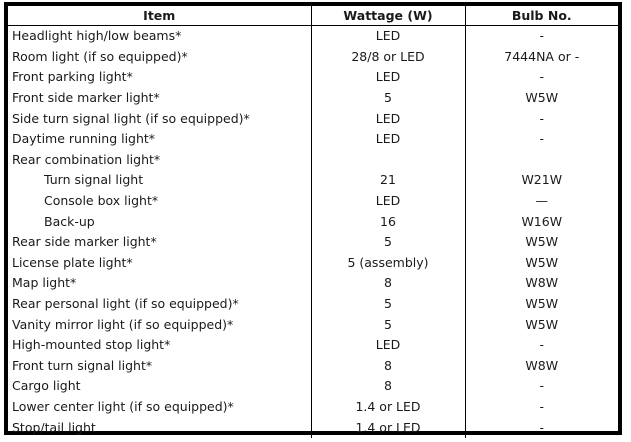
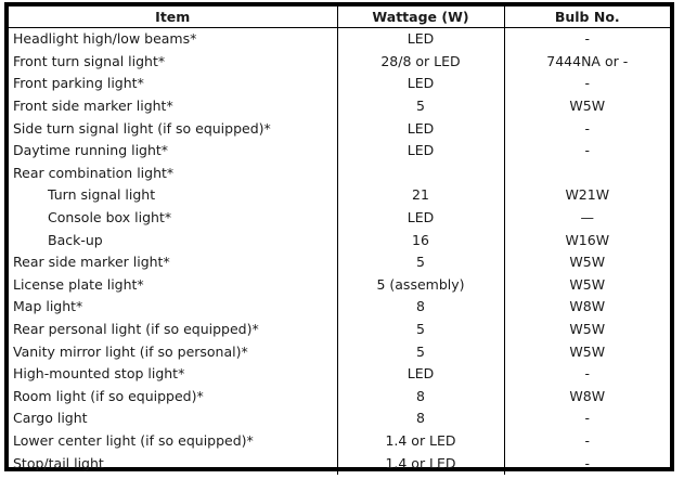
  Item	Wattage (W)	Bulb No.
  Headlight high/low beams*	LED	-
- Room light (if so equipped)*	28/8 or LED	7444NA or -
+ Front turn signal light*	28/8 or LED	7444NA or -
  Front parking light*	LED	-
  Front side marker light*	5	W5W
  Side turn signal light (if so equipped)*	LED	-
  Daytime running light*	LED	-
  Rear combination light*
  Turn signal light	21	W21W
  Console box light*	LED	—
  Back-up	16	W16W
  Rear side marker light*	5	W5W
  License plate light*	5 (assembly)	W5W
  Map light*	8	W8W
  Rear personal light (if so equipped)*	5	W5W
- Vanity mirror light (if so equipped)*	5	W5W
+ Vanity mirror light (if so personal)*	5	W5W
  High-mounted stop light*	LED	-
- Front turn signal light*	8	W8W
+ Room light (if so equipped)*	8	W8W
  Cargo light	8	-
  Lower center light (if so equipped)*	1.4 or LED	-
  Stop/tail light	1.4 or LED	-
